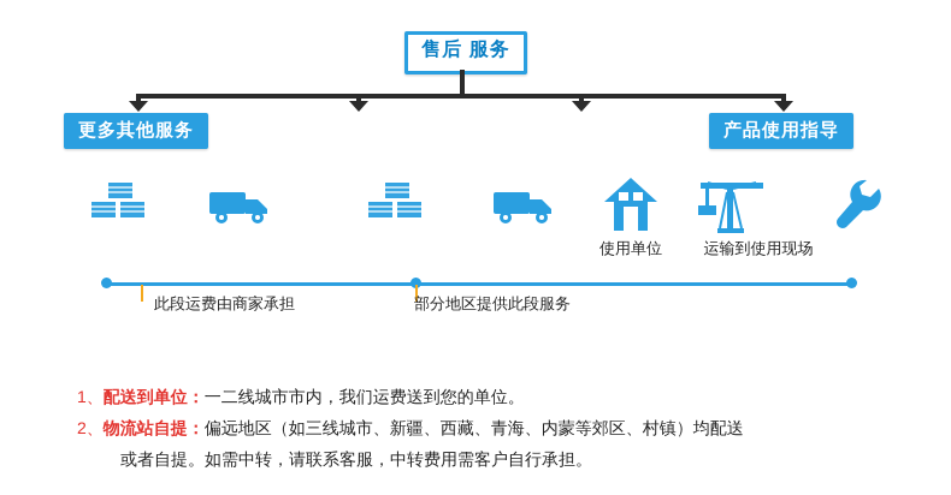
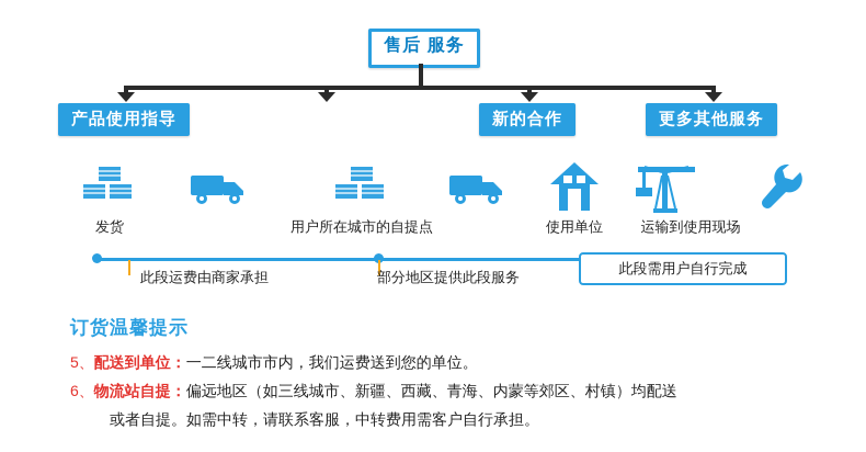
  售后 服务
- 更多其他服务
+ 产品使用指导
+ 新的合作
- 产品使用指导
+ 更多其他服务
+ 发货
+ 用户所在城市的自提点
  使用单位
  运输到使用现场
  此段运费由商家承担
  部分地区提供此段服务
+ 此段需用户自行完成
+ 订货温馨提示
- 1、配送到单位：一二线城市市内，我们运费送到您的单位。
+ 5、配送到单位：一二线城市市内，我们运费送到您的单位。
- 2、物流站自提：偏远地区（如三线城市、新疆、西藏、青海、内蒙等郊区、村镇）均配送
+ 6、物流站自提：偏远地区（如三线城市、新疆、西藏、青海、内蒙等郊区、村镇）均配送
  或者自提。如需中转，请联系客服，中转费用需客户自行承担。
